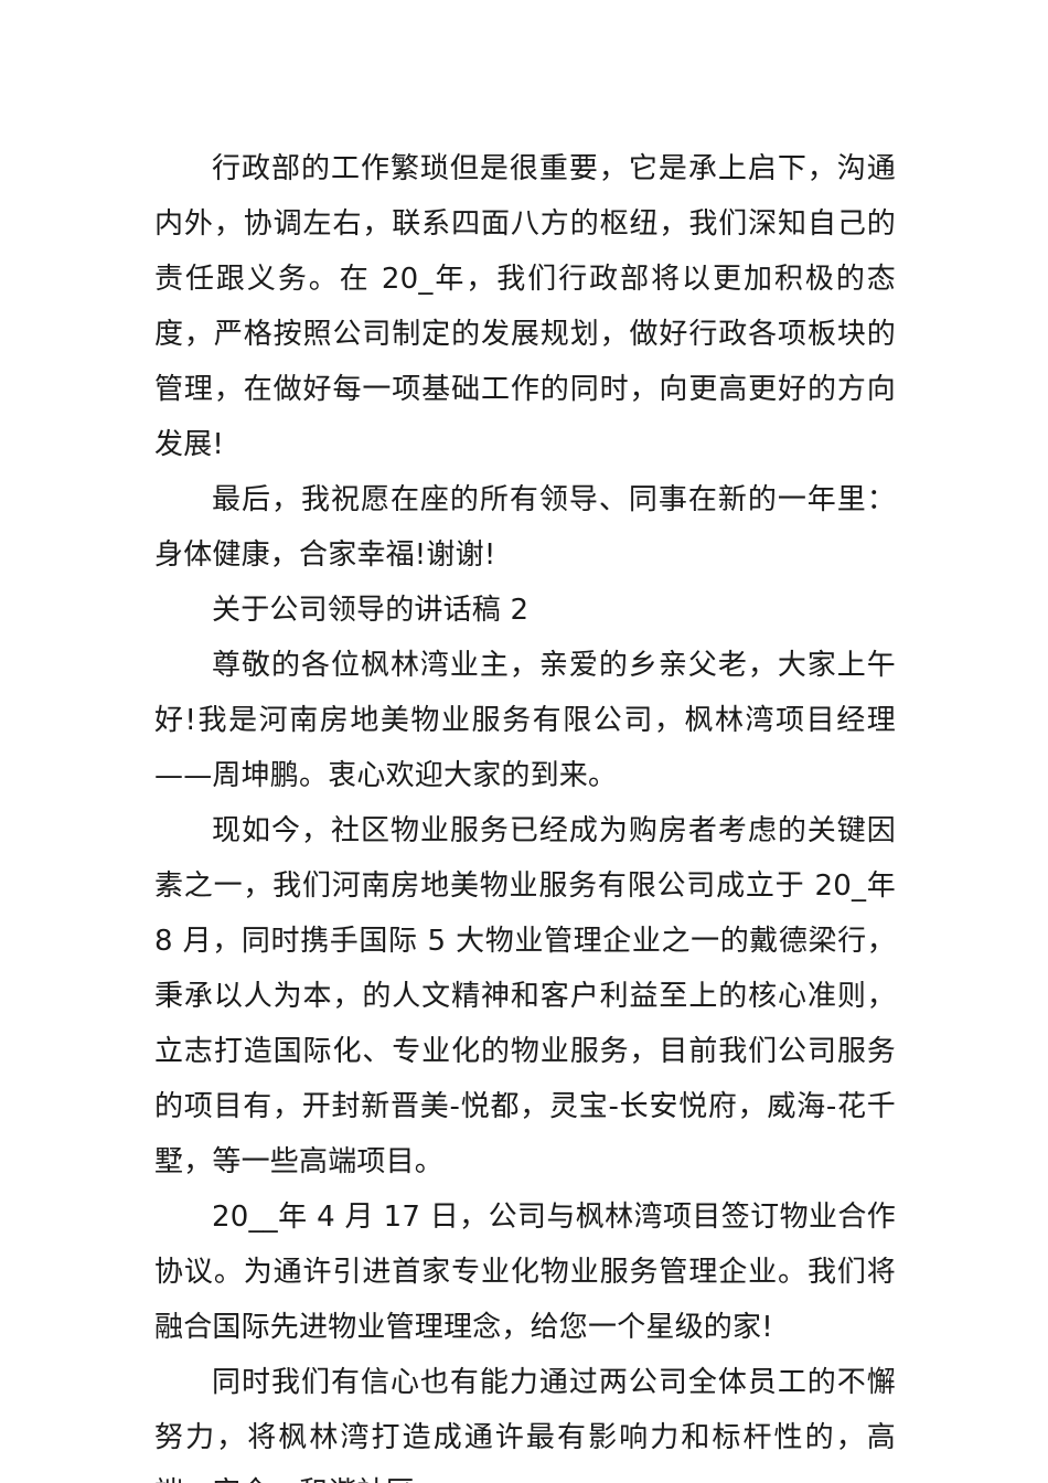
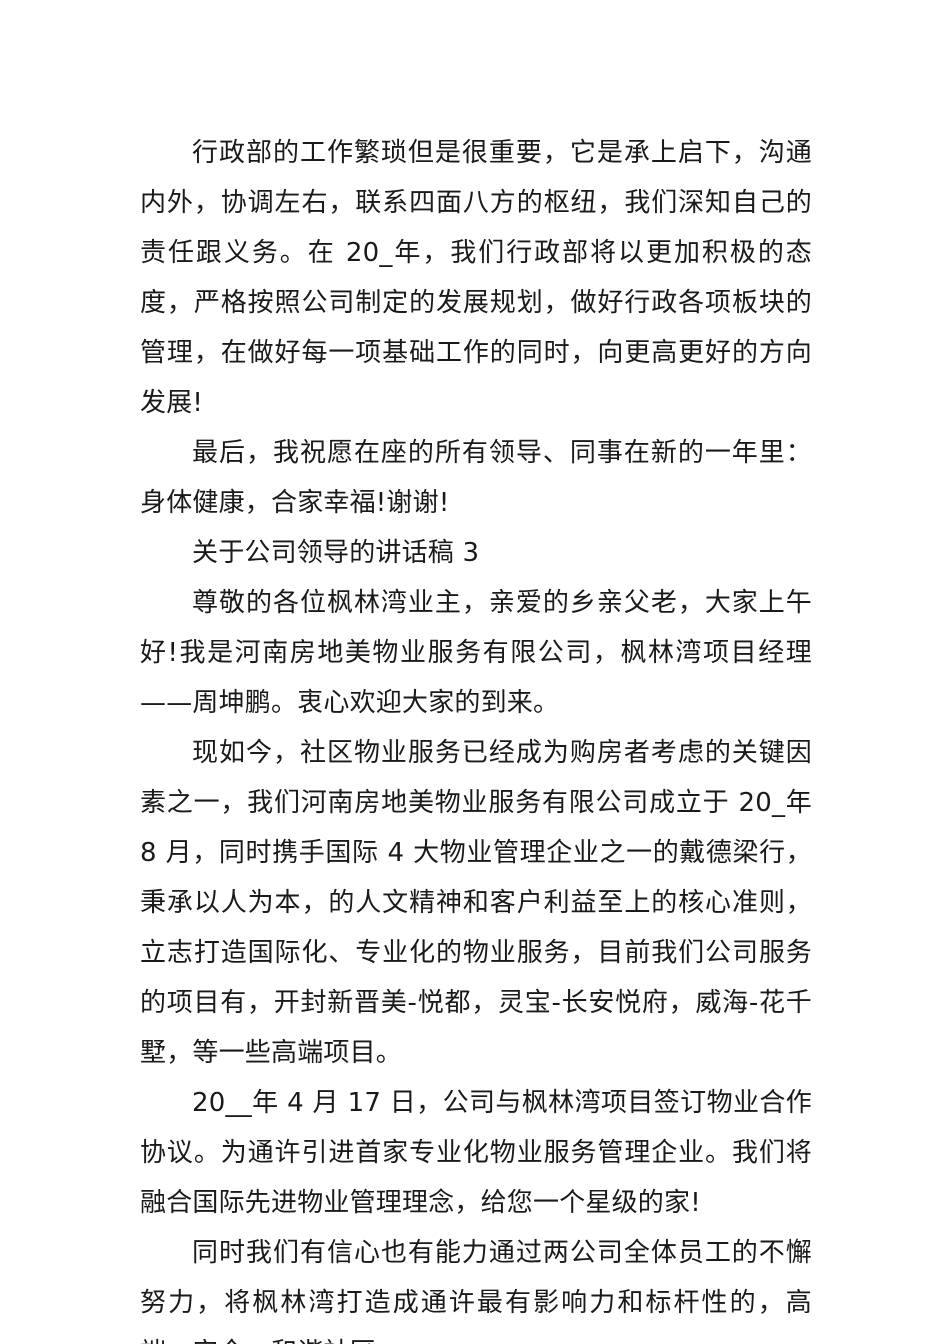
  行政部的工作繁琐但是很重要，它是承上启下，沟通内外，协调左右，联系四面八方的枢纽，我们深知自己的责任跟义务。在 20_年，我们行政部将以更加积极的态度，严格按照公司制定的发展规划，做好行政各项板块的管理，在做好每一项基础工作的同时，向更高更好的方向发展!
  最后，我祝愿在座的所有领导、同事在新的一年里：身体健康，合家幸福!谢谢!
- 关于公司领导的讲话稿 2
+ 关于公司领导的讲话稿 3
  尊敬的各位枫林湾业主，亲爱的乡亲父老，大家上午好!我是河南房地美物业服务有限公司，枫林湾项目经理——周坤鹏。衷心欢迎大家的到来。
- 现如今，社区物业服务已经成为购房者考虑的关键因素之一，我们河南房地美物业服务有限公司成立于 20_年 8 月，同时携手国际 5 大物业管理企业之一的戴德梁行，秉承以人为本，的人文精神和客户利益至上的核心准则，立志打造国际化、专业化的物业服务，目前我们公司服务的项目有，开封新晋美-悦都，灵宝-长安悦府，威海-花千墅，等一些高端项目。
+ 现如今，社区物业服务已经成为购房者考虑的关键因素之一，我们河南房地美物业服务有限公司成立于 20_年 8 月，同时携手国际 4 大物业管理企业之一的戴德梁行，秉承以人为本，的人文精神和客户利益至上的核心准则，立志打造国际化、专业化的物业服务，目前我们公司服务的项目有，开封新晋美-悦都，灵宝-长安悦府，威海-花千墅，等一些高端项目。
  20__年 4 月 17 日，公司与枫林湾项目签订物业合作协议。为通许引进首家专业化物业服务管理企业。我们将融合国际先进物业管理理念，给您一个星级的家!
  同时我们有信心也有能力通过两公司全体员工的不懈努力，将枫林湾打造成通许最有影响力和标杆性的，高
